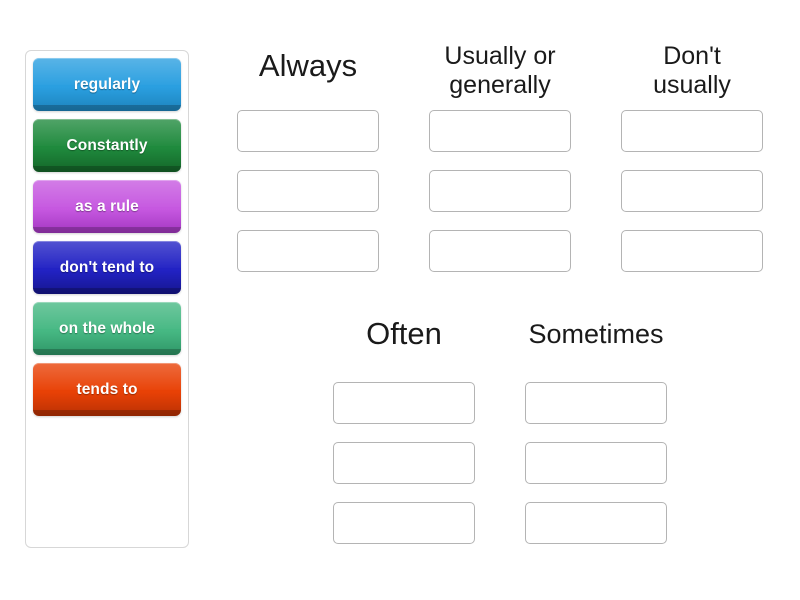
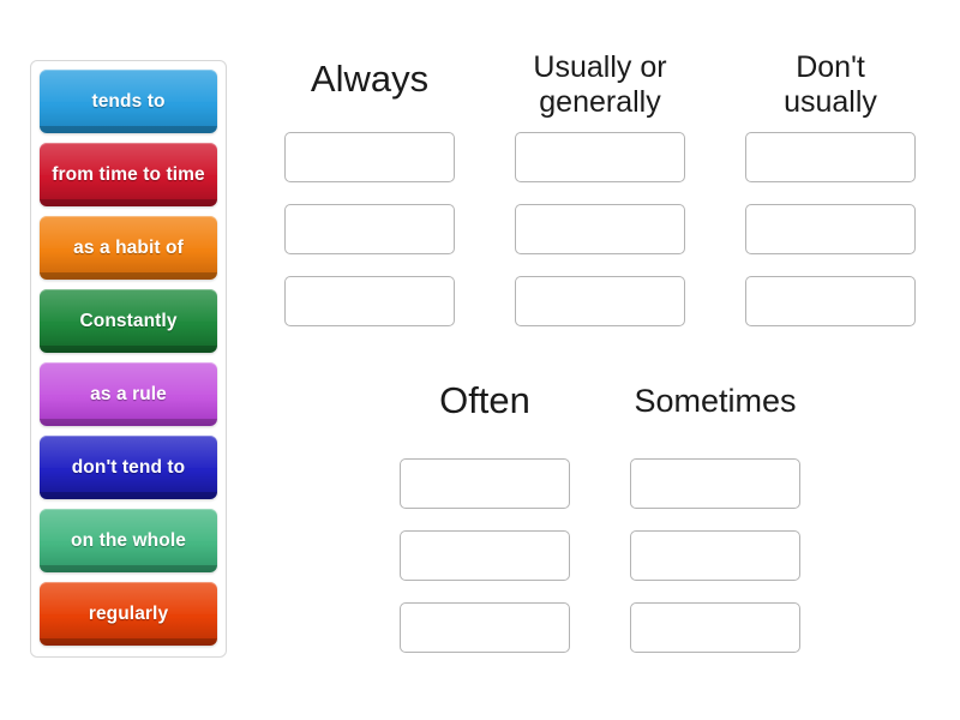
- regularly
+ tends to
+ from time to time
+ as a habit of
  Constantly
  as a rule
  don't tend to
  on the whole
- tends to
+ regularly
  Always
  Usually or
  generally
  Don't
  usually
  Often
  Sometimes
